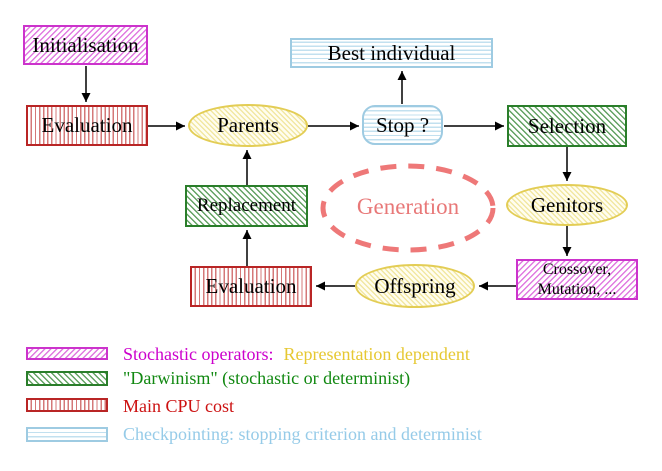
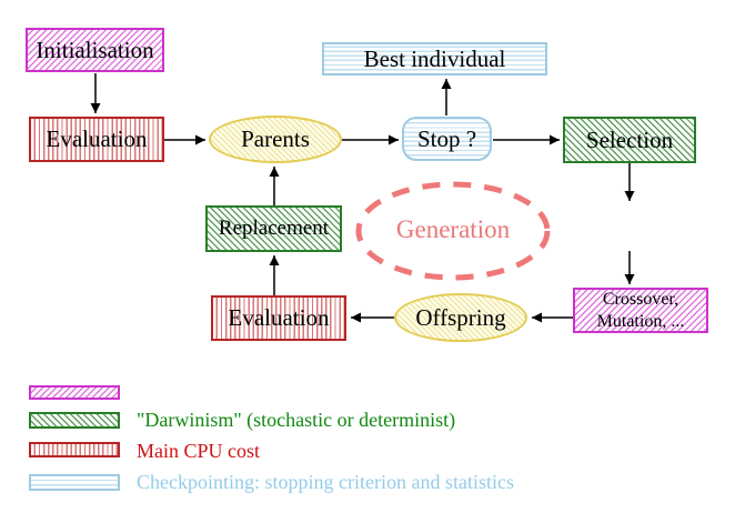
  Initialisation
  Evaluation
  Parents
  Best individual
  Stop ?
  Selection
- Genitors
  Crossover,
  Mutation, ...
  Offspring
  Evaluation
  Replacement
  Generation
- Stochastic operators: Representation dependent
  "Darwinism" (stochastic or determinist)
  Main CPU cost
- Checkpointing: stopping criterion and determinist
+ Checkpointing: stopping criterion and statistics
